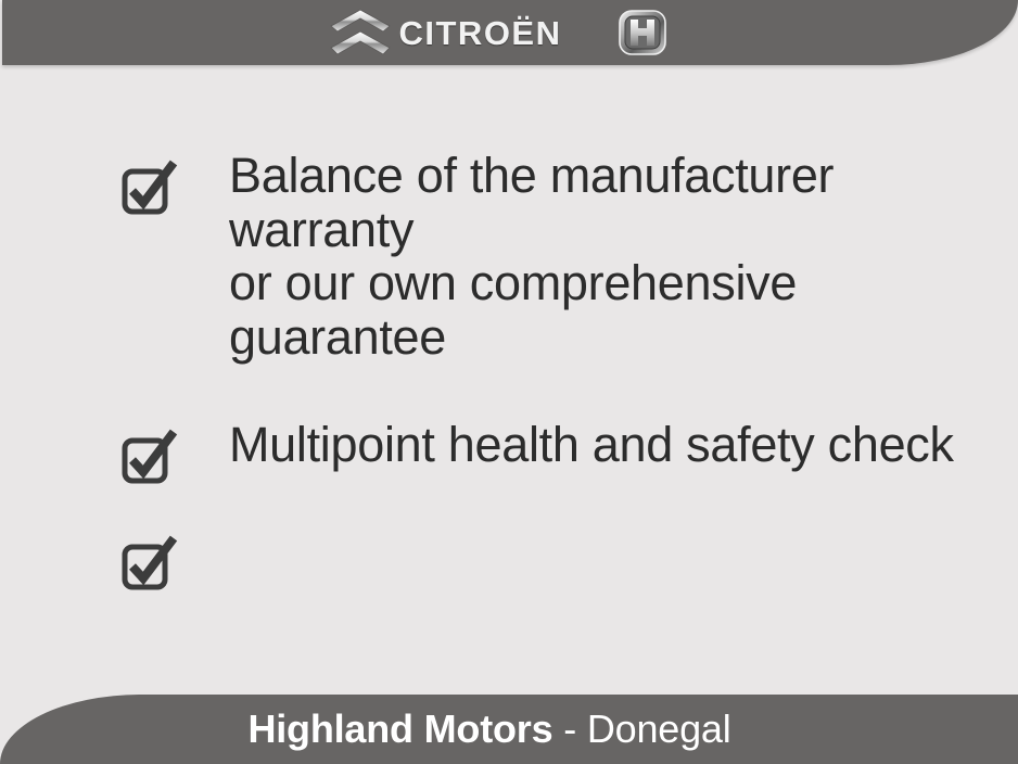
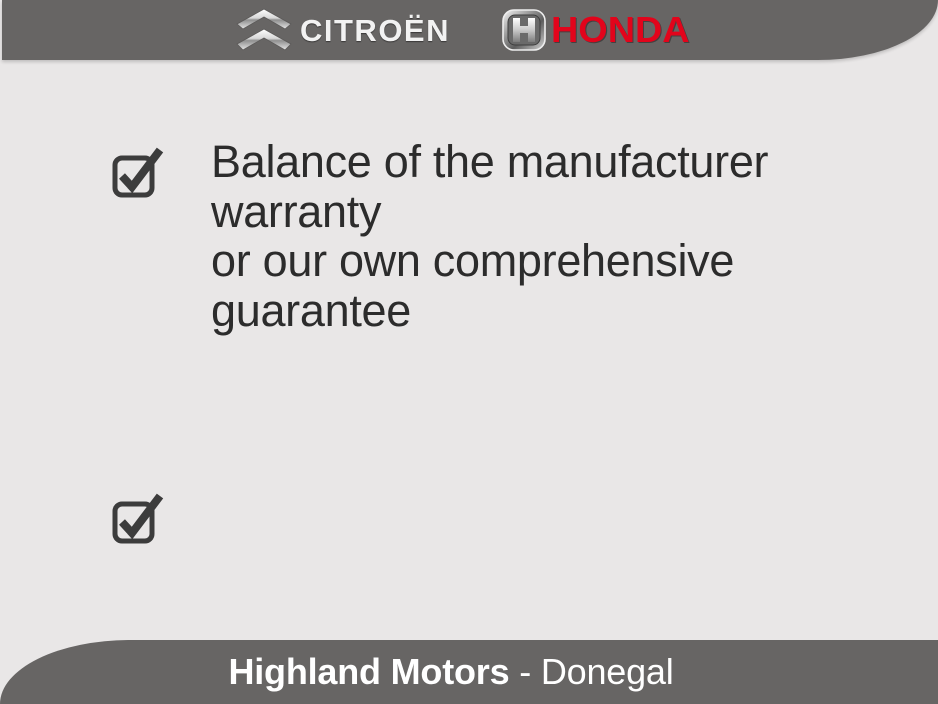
  CITROËN
+ HONDA
  Balance of the manufacturer warranty
  or our own comprehensive guarantee
- Multipoint health and safety check
  Highland Motors - Donegal
